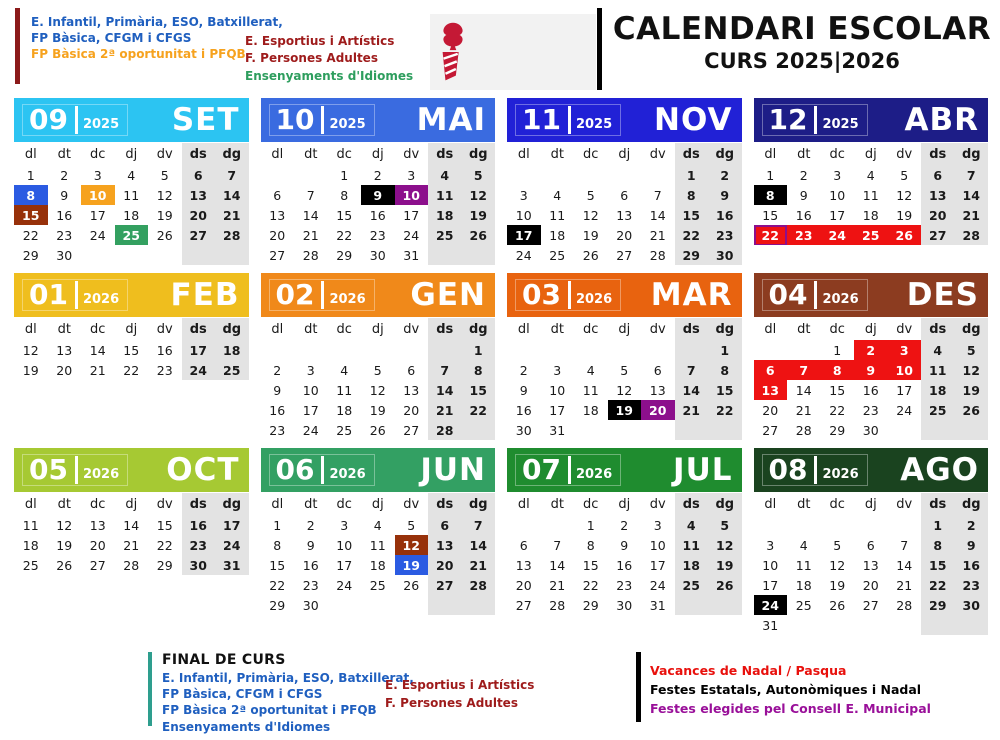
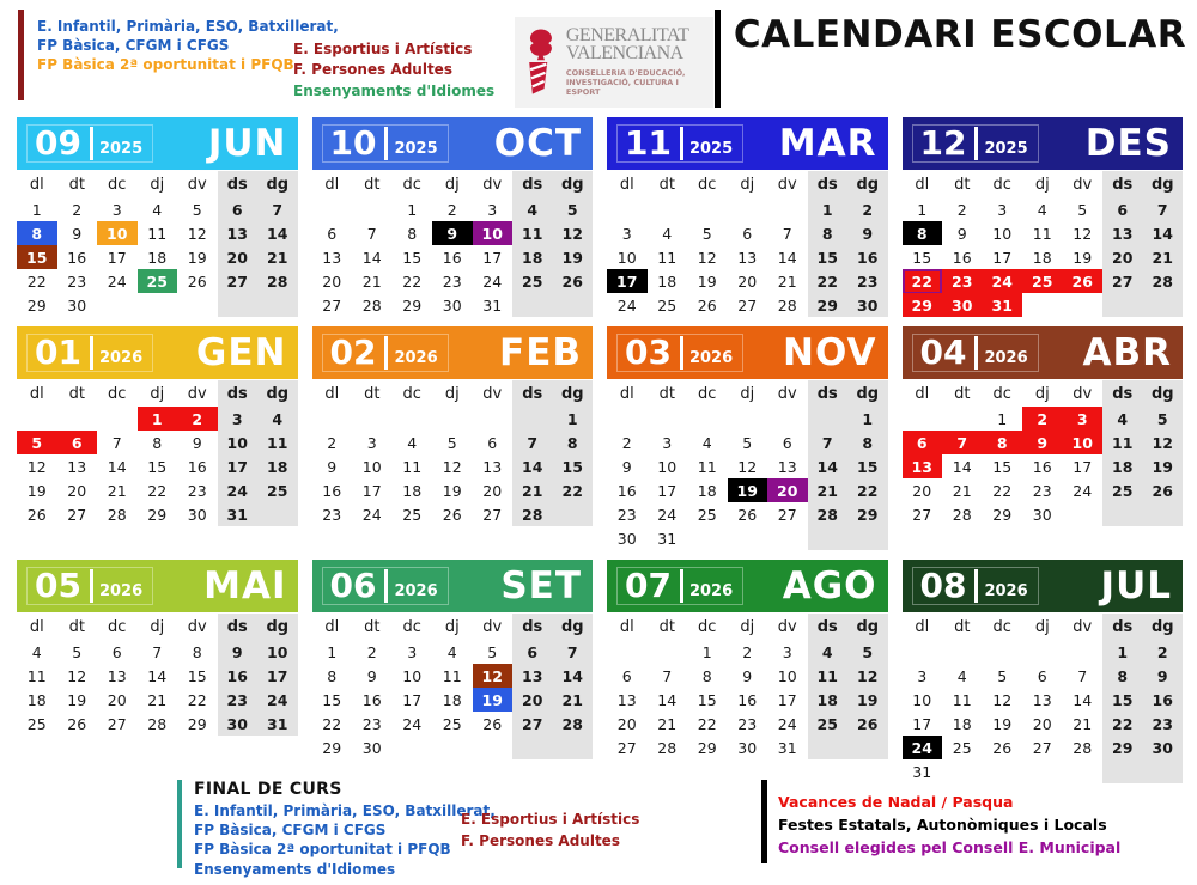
  E. Infantil, Primària, ESO, Batxillerat,
  FP Bàsica, CFGM i CFGS
  FP Bàsica 2ª oportunitat i PFQB
  E. Esportius i Artístics
  F. Persones Adultes
  Ensenyaments d'Idiomes
+ GENERALITAT
+ VALENCIANA
+ CONSELLERIA D'EDUCACIÓ,
+ INVESTIGACIÓ, CULTURA I ESPORT
  CALENDARI ESCOLAR
- CURS 2025|2026
  09
  2025
- SET
+ JUN
  dl	dt	dc	dj	dv	ds	dg
  1	2	3	4	5	6	7
  8	9	10	11	12	13	14
  15	16	17	18	19	20	21
  22	23	24	25	26	27	28
  29	30
  10
  2025
- MAI
+ OCT
  dl	dt	dc	dj	dv	ds	dg
  		1	2	3	4	5
  6	7	8	9	10	11	12
  13	14	15	16	17	18	19
  20	21	22	23	24	25	26
  27	28	29	30	31
  11
  2025
- NOV
+ MAR
  dl	dt	dc	dj	dv	ds	dg
  					1	2
  3	4	5	6	7	8	9
  10	11	12	13	14	15	16
  17	18	19	20	21	22	23
  24	25	26	27	28	29	30
  12
  2025
- ABR
+ DES
  dl	dt	dc	dj	dv	ds	dg
  1	2	3	4	5	6	7
  8	9	10	11	12	13	14
  15	16	17	18	19	20	21
  22	23	24	25	26	27	28
+ 29	30	31
  01
  2026
- FEB
+ GEN
  dl	dt	dc	dj	dv	ds	dg
+ 			1	2	3	4
+ 5	6	7	8	9	10	11
  12	13	14	15	16	17	18
  19	20	21	22	23	24	25
+ 26	27	28	29	30	31
  02
  2026
- GEN
+ FEB
  dl	dt	dc	dj	dv	ds	dg
  						1
  2	3	4	5	6	7	8
  9	10	11	12	13	14	15
  16	17	18	19	20	21	22
  23	24	25	26	27	28
  03
  2026
- MAR
+ NOV
  dl	dt	dc	dj	dv	ds	dg
  						1
  2	3	4	5	6	7	8
  9	10	11	12	13	14	15
  16	17	18	19	20	21	22
+ 23	24	25	26	27	28	29
  30	31
  04
  2026
- DES
+ ABR
  dl	dt	dc	dj	dv	ds	dg
  		1	2	3	4	5
  6	7	8	9	10	11	12
  13	14	15	16	17	18	19
  20	21	22	23	24	25	26
  27	28	29	30
  05
  2026
- OCT
+ MAI
  dl	dt	dc	dj	dv	ds	dg
+ 4	5	6	7	8	9	10
  11	12	13	14	15	16	17
  18	19	20	21	22	23	24
  25	26	27	28	29	30	31
  06
  2026
- JUN
+ SET
  dl	dt	dc	dj	dv	ds	dg
  1	2	3	4	5	6	7
  8	9	10	11	12	13	14
  15	16	17	18	19	20	21
  22	23	24	25	26	27	28
  29	30
  07
  2026
- JUL
+ AGO
  dl	dt	dc	dj	dv	ds	dg
  		1	2	3	4	5
  6	7	8	9	10	11	12
  13	14	15	16	17	18	19
  20	21	22	23	24	25	26
  27	28	29	30	31
  08
  2026
- AGO
+ JUL
  dl	dt	dc	dj	dv	ds	dg
  					1	2
  3	4	5	6	7	8	9
  10	11	12	13	14	15	16
  17	18	19	20	21	22	23
  24	25	26	27	28	29	30
  31
  FINAL DE CURS
  E. Infantil, Primària, ESO, Batxillerat,
  FP Bàsica, CFGM i CFGS
  FP Bàsica 2ª oportunitat i PFQB
  Ensenyaments d'Idiomes
  E. Esportius i Artístics
  F. Persones Adultes
  Vacances de Nadal / Pasqua
- Festes Estatals, Autonòmiques i Nadal
+ Festes Estatals, Autonòmiques i Locals
- Festes elegides pel Consell E. Municipal
+ Consell elegides pel Consell E. Municipal
